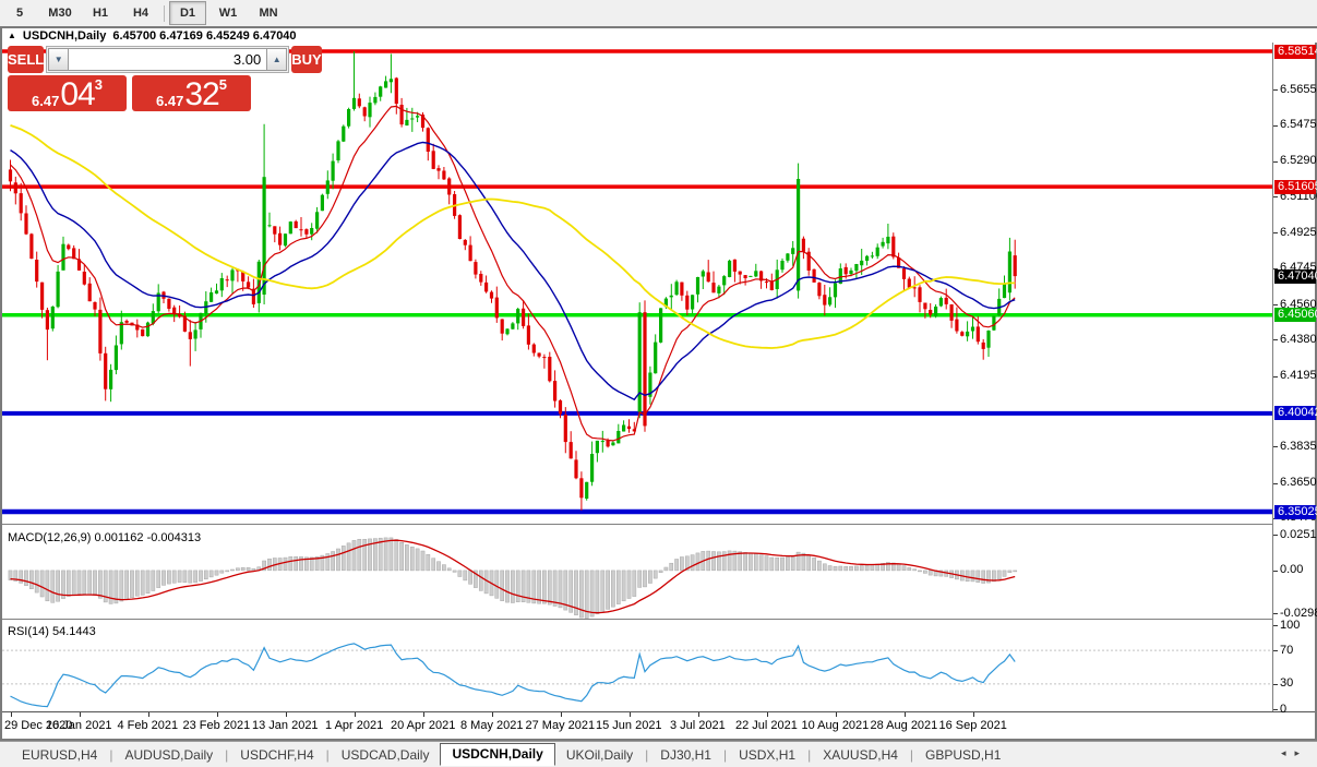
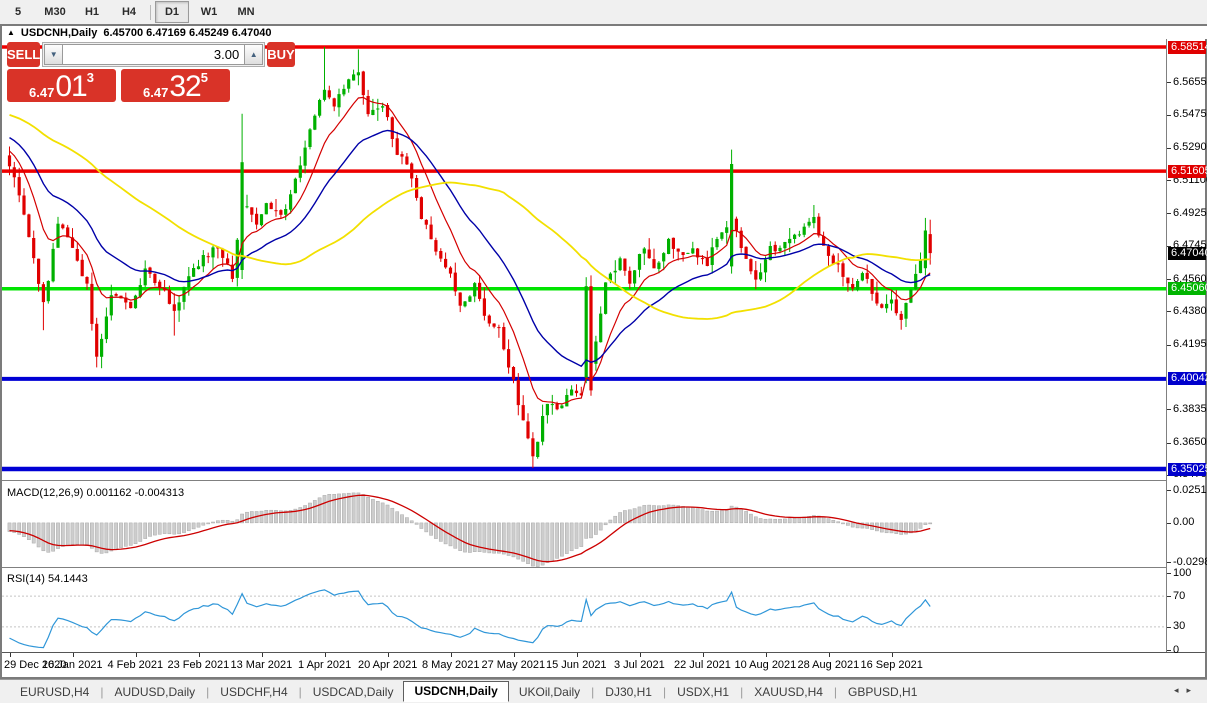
  5
  M30
  H1
  H4
  D1
  W1
  MN
  ▲
  USDCNH,Daily
  6.45700 6.47169 6.45249 6.47040
  MACD(12,26,9) 0.001162 -0.004313
  RSI(14) 54.1443
  6.5655
  6.5475
  6.5290
  6.5110
  6.4925
  6.4745
  6.4560
  6.4380
  6.4195
  6.3835
  6.3650
  6.5851
  6.5160
  6.4704
  6.4506
  6.4004
  6.3502
  0.0251
  0.00
  100
  70
  30
  0
  29 Dec 2020
  16 Jan 2021
  4 Feb 2021
  23 Feb 2021
- 13 Jan 2021
+ 13 Mar 2021
  1 Apr 2021
  20 Apr 2021
  8 May 2021
  27 May 2021
  15 Jun 2021
  3 Jul 2021
  22 Jul 2021
  10 Aug 2021
  28 Aug 2021
  16 Sep 2021
  SELL
  ▼
  3.00
  ▲
  BUY
  6.47
- 04
+ 01
  3
  6.47
  32
  5
  EURUSD,H4
  |
  AUDUSD,Daily
  |
  USDCHF,H4
  |
  USDCAD,Daily
  USDCNH,Daily
  UKOil,Daily
  |
  DJ30,H1
  |
  USDX,H1
  |
  XAUUSD,H4
  |
  GBPUSD,H1
  ◂▸
